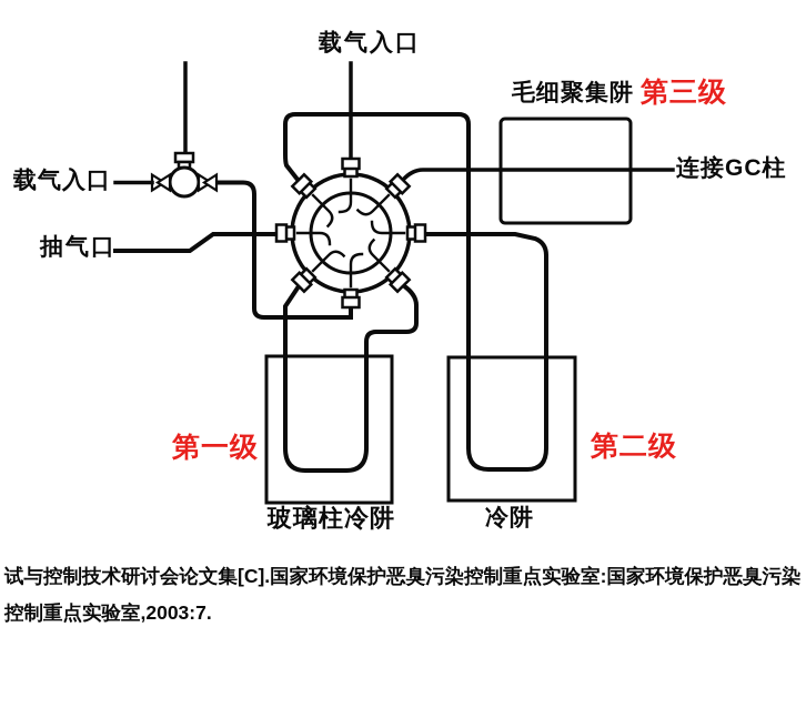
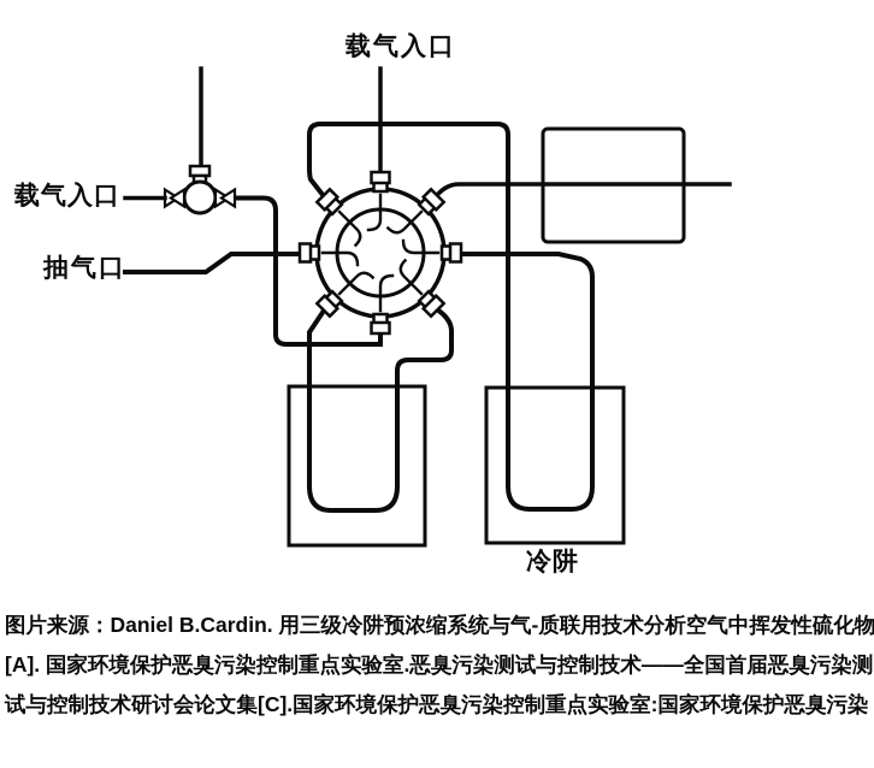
  载气入口
  载气入口
  抽气口
- 毛细聚集阱
- 第三级
- 连接GC柱
- 第一级
- 第二级
- 玻璃柱冷阱
  冷阱
+ 图片来源：Daniel B.Cardin. 用三级冷阱预浓缩系统与气-质联用技术分析空气中挥发性硫化物
+ [A]. 国家环境保护恶臭污染控制重点实验室.恶臭污染测试与控制技术——全国首届恶臭污染测
  试与控制技术研讨会论文集[C].国家环境保护恶臭污染控制重点实验室:国家环境保护恶臭污染
- 控制重点实验室,2003:7.
